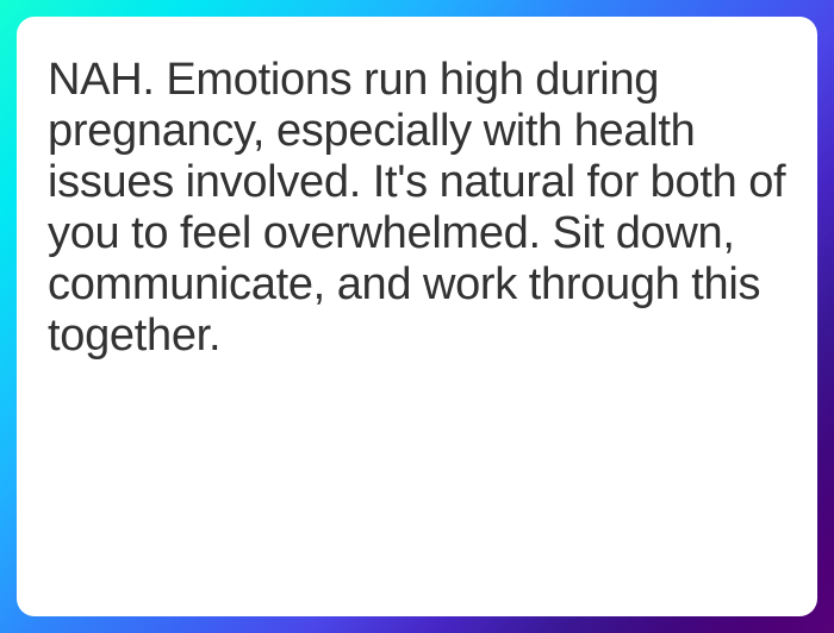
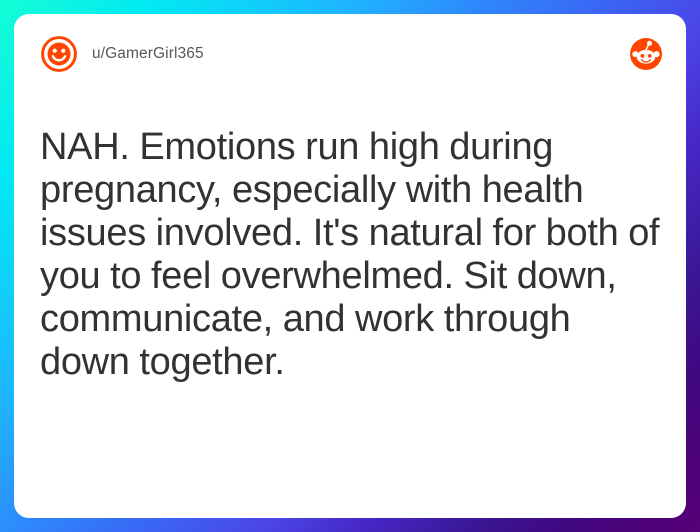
+ u/GamerGirl365
- NAH. Emotions run high during pregnancy, especially with health issues involved. It's natural for both of you to feel overwhelmed. Sit down, communicate, and work through this together.
+ NAH. Emotions run high during pregnancy, especially with health issues involved. It's natural for both of you to feel overwhelmed. Sit down, communicate, and work through down together.
